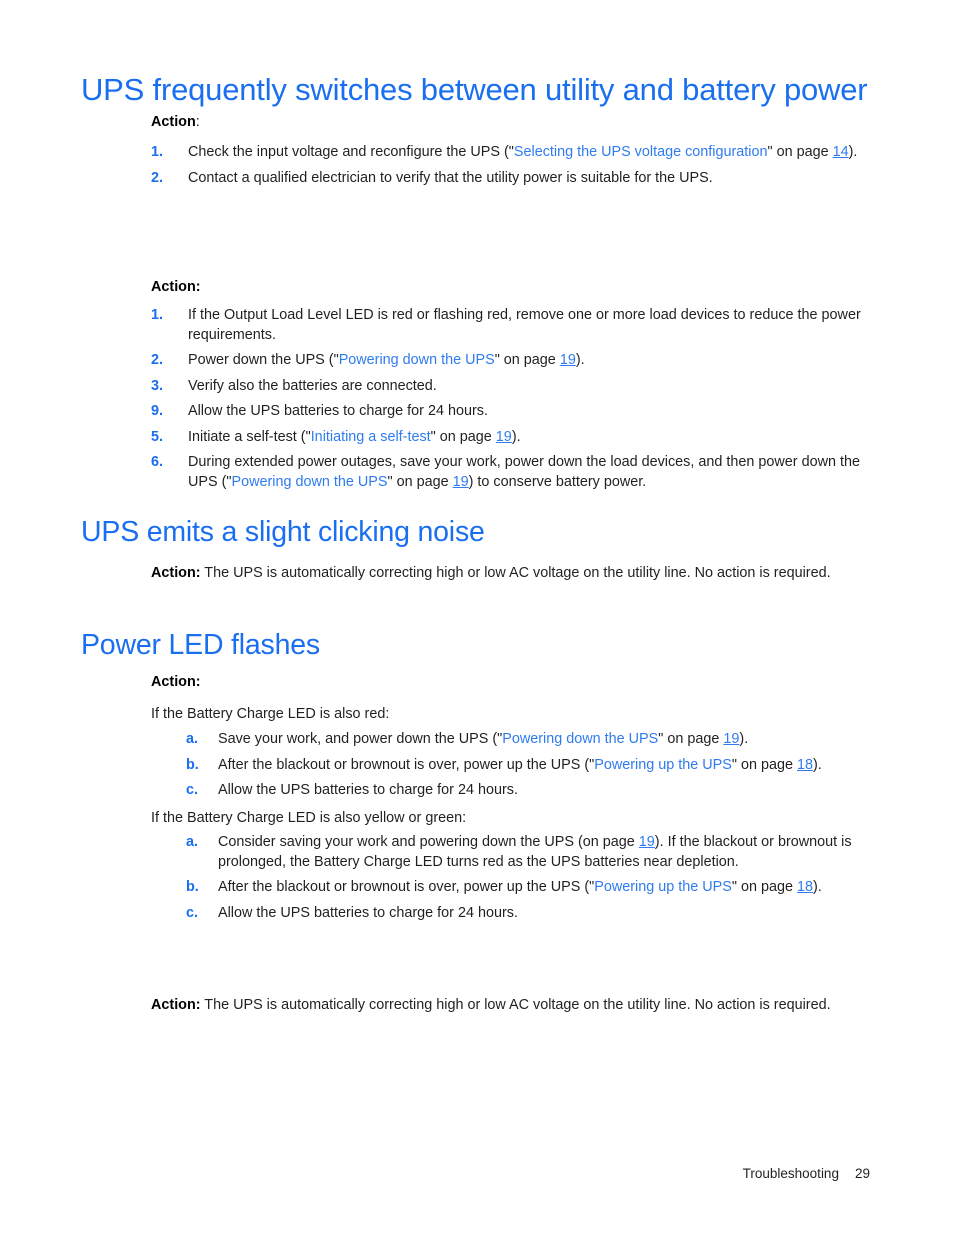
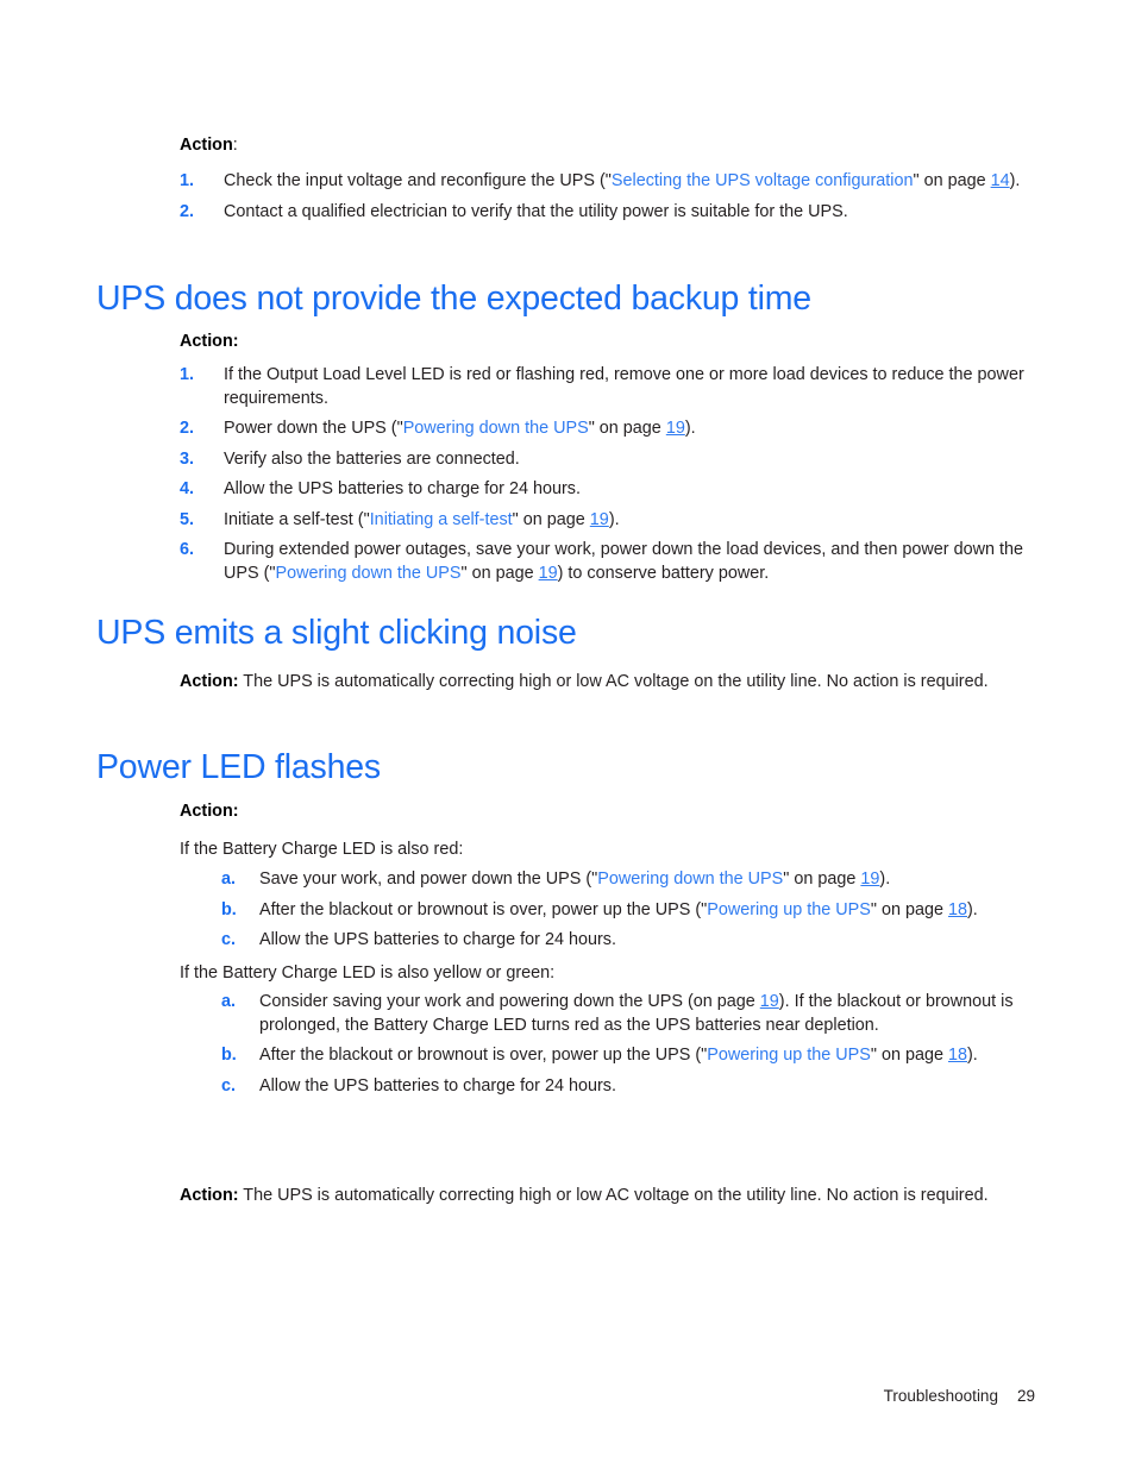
- UPS frequently switches between utility and battery power
  Action:
  1.
  Check the input voltage and reconfigure the UPS ("Selecting the UPS voltage configuration" on page 14).
  2.
  Contact a qualified electrician to verify that the utility power is suitable for the UPS.
+ UPS does not provide the expected backup time
  Action:
  1.
  If the Output Load Level LED is red or flashing red, remove one or more load devices to reduce the power requirements.
  2.
  Power down the UPS ("Powering down the UPS" on page 19).
  3.
  Verify also the batteries are connected.
- 9.
+ 4.
  Allow the UPS batteries to charge for 24 hours.
  5.
  Initiate a self-test ("Initiating a self-test" on page 19).
  6.
  During extended power outages, save your work, power down the load devices, and then power down the UPS ("Powering down the UPS" on page 19) to conserve battery power.
  UPS emits a slight clicking noise
  Action: The UPS is automatically correcting high or low AC voltage on the utility line. No action is required.
  Power LED flashes
  Action:
  If the Battery Charge LED is also red:
  a.
  Save your work, and power down the UPS ("Powering down the UPS" on page 19).
  b.
  After the blackout or brownout is over, power up the UPS ("Powering up the UPS" on page 18).
  c.
  Allow the UPS batteries to charge for 24 hours.
  If the Battery Charge LED is also yellow or green:
  a.
  Consider saving your work and powering down the UPS (on page 19). If the blackout or brownout is prolonged, the Battery Charge LED turns red as the UPS batteries near depletion.
  b.
  After the blackout or brownout is over, power up the UPS ("Powering up the UPS" on page 18).
  c.
  Allow the UPS batteries to charge for 24 hours.
  Action: The UPS is automatically correcting high or low AC voltage on the utility line. No action is required.
  Troubleshooting 29
